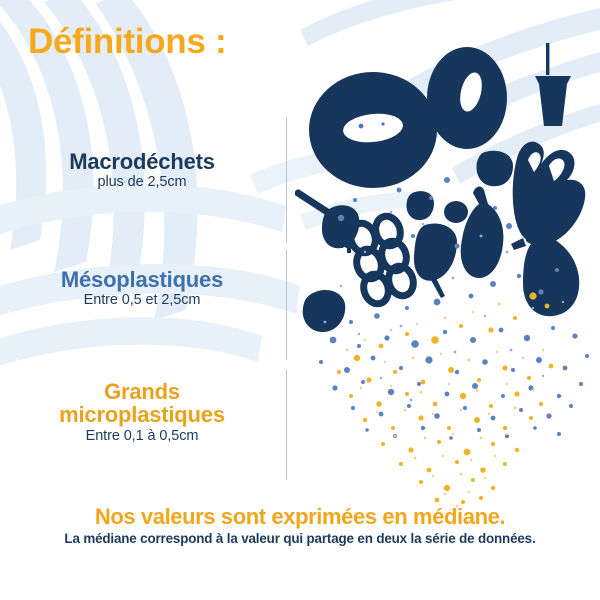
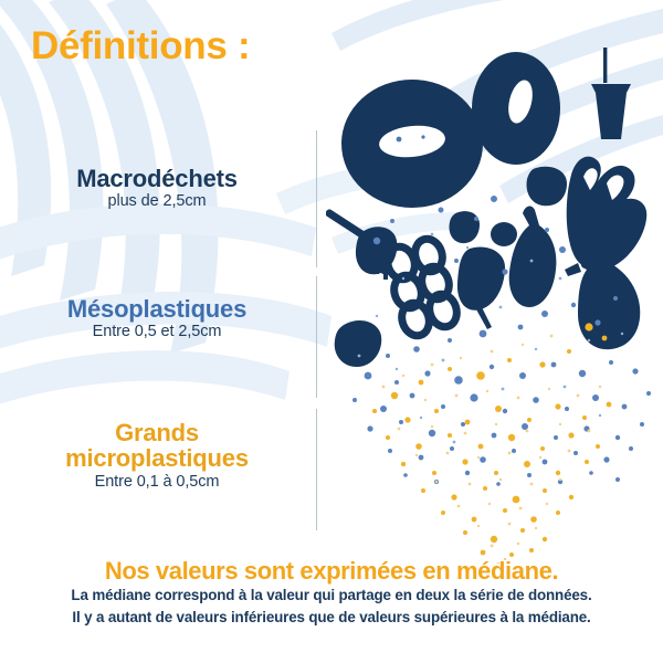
  Définitions :
  Macrodéchets
  plus de 2,5cm
  Mésoplastiques
  Entre 0,5 et 2,5cm
  Grands
  microplastiques
  Entre 0,1 à 0,5cm
  Nos valeurs sont exprimées en médiane.
  La médiane correspond à la valeur qui partage en deux la série de données.
+ Il y a autant de valeurs inférieures que de valeurs supérieures à la médiane.
